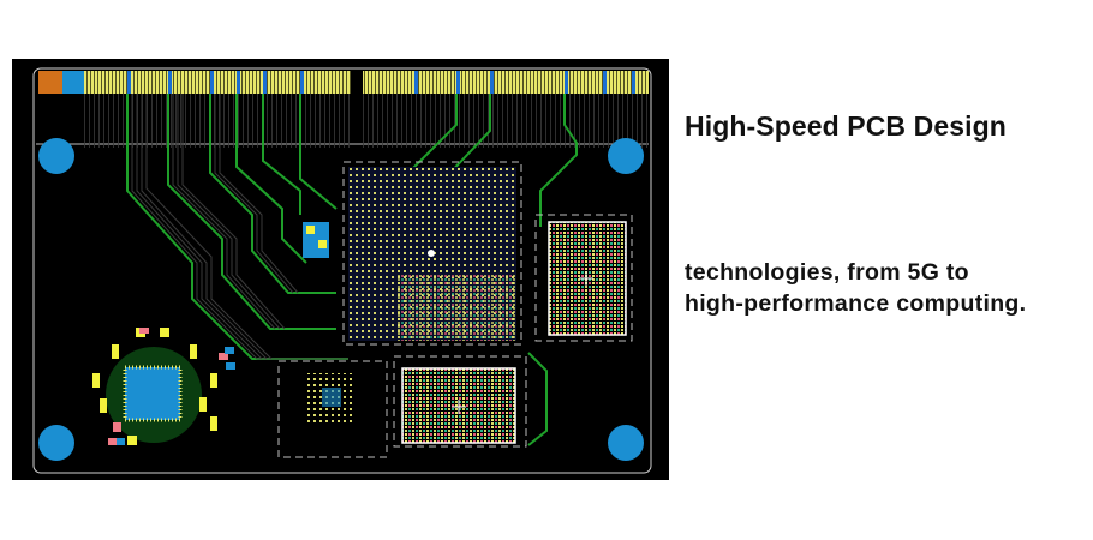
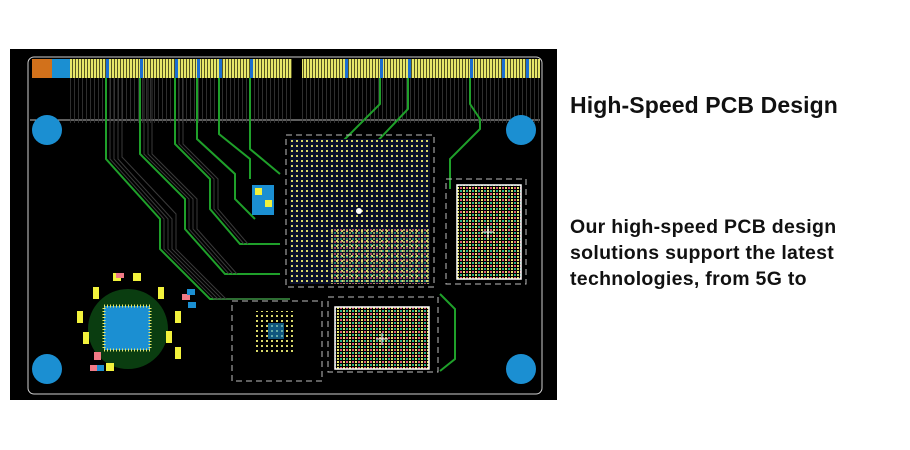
  High-Speed PCB Design
+ Our high-speed PCB design
+ solutions support the latest
  technologies, from 5G to
- high-performance computing.
